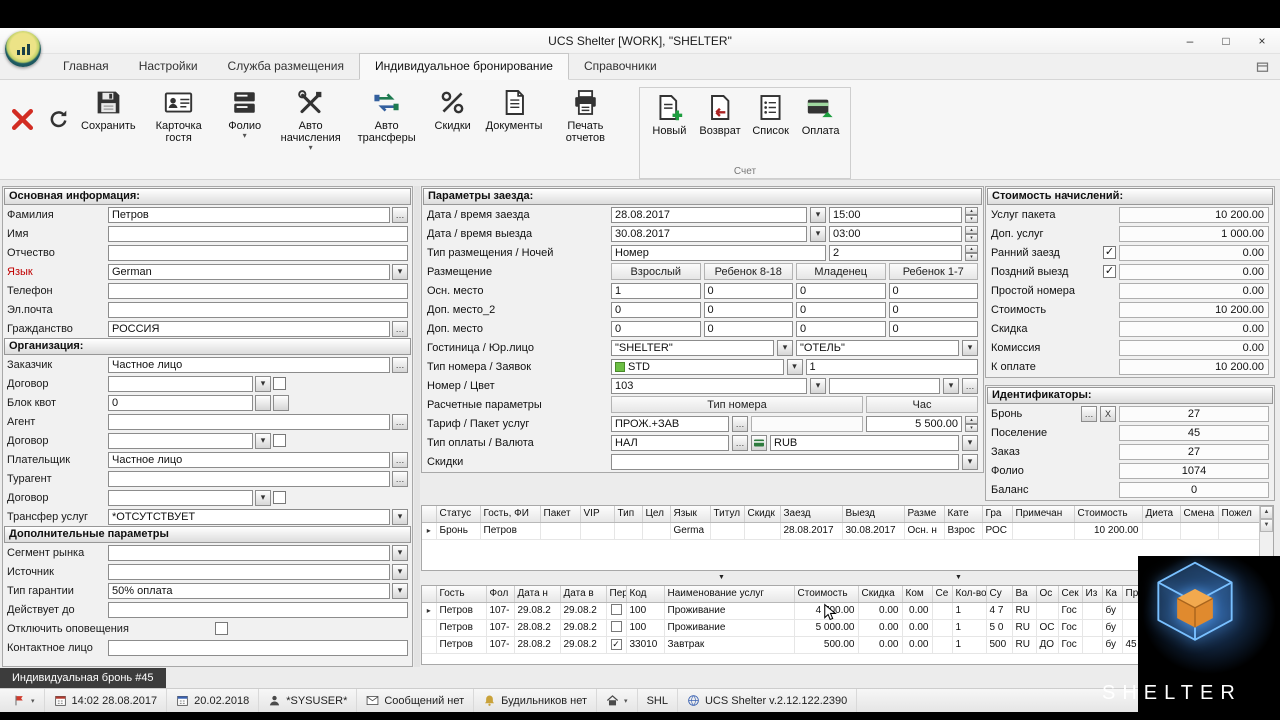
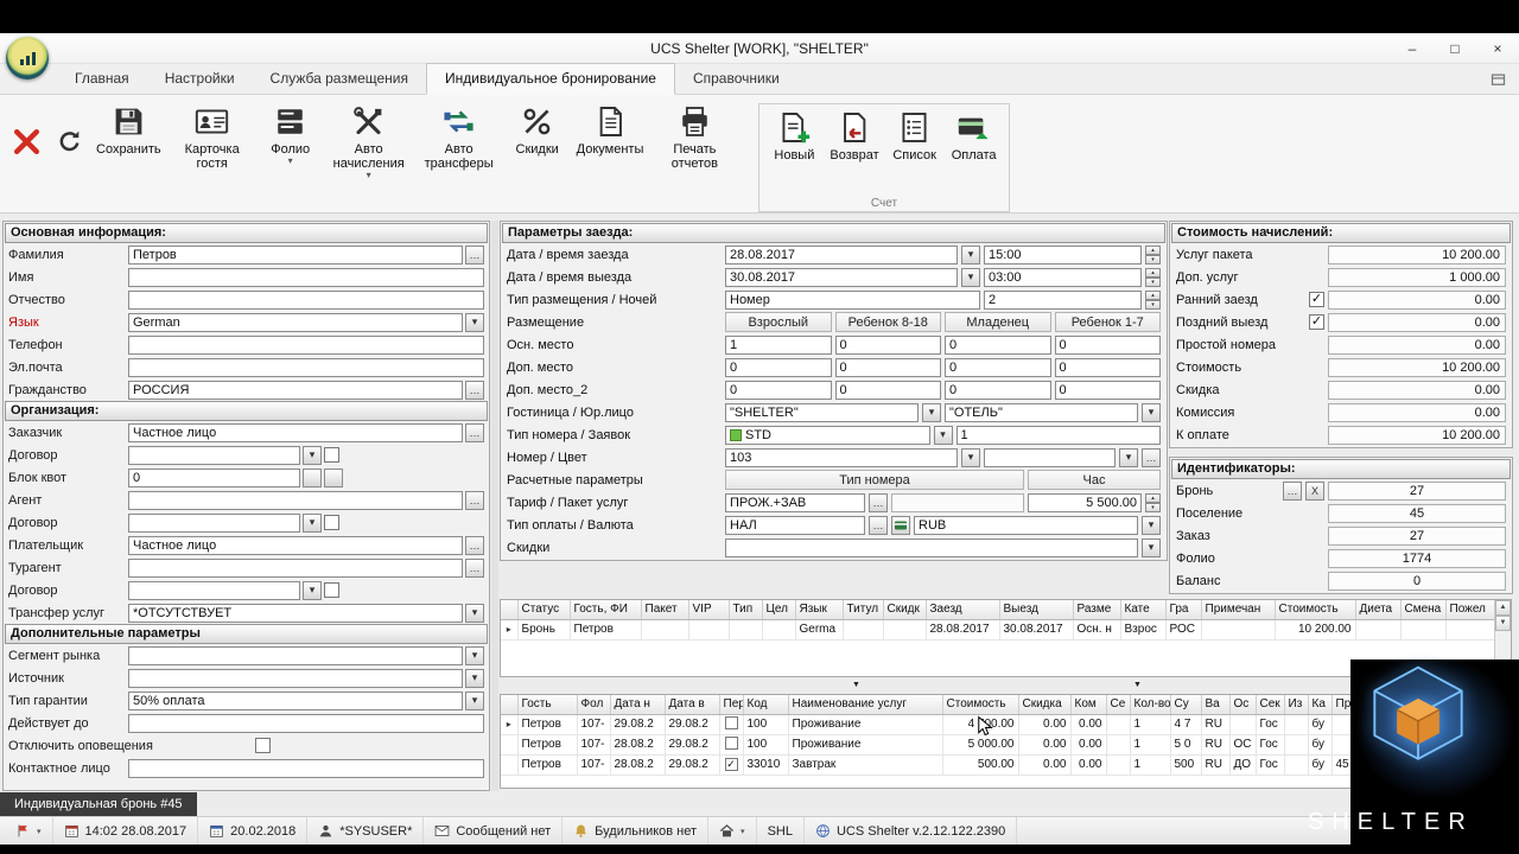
  UCS Shelter [WORK], "SHELTER"
  –
  □
  ×
  Главная
  Настройки
  Служба размещения
  Индивидуальное бронирование
  Справочники
  Сохранить
  Карточка гостя
  Фолио
  ▾
  Авто начисления
  ▾
  Авто трансферы
  Скидки
  Документы
  Печать отчетов
  Новый
  Возврат
  Список
  Оплата
  Счет
  Основная информация:
  Фамилия
  Петров
  …
  Имя
  Отчество
  Язык
  German
  ▾
  Телефон
  Эл.почта
  Гражданство
  РОССИЯ
  …
  Организация:
  Заказчик
  Частное лицо
  …
  Договор
  ▾
  Блок квот
  0
  Агент
  …
  Договор
  ▾
  Плательщик
  Частное лицо
  …
  Турагент
  …
  Договор
  ▾
  Трансфер услуг
  *ОТСУТСТВУЕТ
  ▾
  Дополнительные параметры
  Сегмент рынка
  ▾
  Источник
  ▾
  Тип гарантии
  50% оплата
  ▾
  Действует до
  Отключить оповещения
  Контактное лицо
  Параметры заезда:
  Дата / время заезда
  28.08.2017
  ▾
  15:00
  Дата / время выезда
  30.08.2017
  ▾
  03:00
  Тип размещения / Ночей
  Номер
  2
  Размещение
  Взрослый
  Ребенок 8-18
  Младенец
  Ребенок 1-7
  Осн. место
  1
  0
  0
  0
- Доп. место_2
+ Доп. место
  0
  0
  0
  0
- Доп. место
+ Доп. место_2
  0
  0
  0
  0
  Гостиница / Юр.лицо
  "SHELTER"
  ▾
  "ОТЕЛЬ"
  ▾
  Тип номера / Заявок
  STD
  ▾
  1
  Номер / Цвет
  103
  ▾
  ▾
  …
  Расчетные параметры
  Тип номера
  Час
  Тариф / Пакет услуг
  ПРОЖ.+ЗАВ
  …
  5 500.00
  Тип оплаты / Валюта
  НАЛ
  …
  RUB
  ▾
  Скидки
  ▾
  Стоимость начислений:
  Услуг пакета
  10 200.00
  Доп. услуг
  1 000.00
  Ранний заезд
  ✓
  0.00
  Поздний выезд
  ✓
  0.00
  Простой номера
  0.00
  Стоимость
  10 200.00
  Скидка
  0.00
  Комиссия
  0.00
  К оплате
  10 200.00
  Идентификаторы:
  Бронь
  …
  X
  27
  Поселение
  45
  Заказ
  27
  Фолио
- 1074
+ 1774
  Баланс
  0
  	Статус	Гость, ФИ	Пакет	VIP	Тип	Цел	Язык	Титул	Скидк	Заезд	Выезд	Разме	Кате	Гра	Примечан	Стоимость	Диета	Смена	Пожел
  ▸	Бронь	Петров					Germa			28.08.2017	30.08.2017	Осн. н	Взрос	РОС		10 200.00
  	Гость	Фол	Дата н	Дата в	Пер	Код	Наименование услуг	Стоимость	Скидка	Ком	Се	Кол-во	Су	Ва	Ос	Сек	Из	Ка	Пр
  ▸	Петров	107-	29.08.2	29.08.2		100	Проживание	40.00	0.00	0.00		1	4 7	RU		Гос		бу
  	Петров	107-	28.08.2	29.08.2		100	Проживание	5 000.00	0.00	0.00		1	5 0	RU	ОС	Гос		бу
  	Петров	107-	28.08.2	29.08.2	✓	33010	Завтрак	500.00	0.00	0.00		1	500	RU	ДО	Гос		бу	45
  Индивидуальная бронь #45
  14:02 28.08.2017
  20.02.2018
  *SYSUSER*
  Сообщений нет
  Будильников нет
  SHL
  UCS Shelter v.2.12.122.2390
  SHELTER
